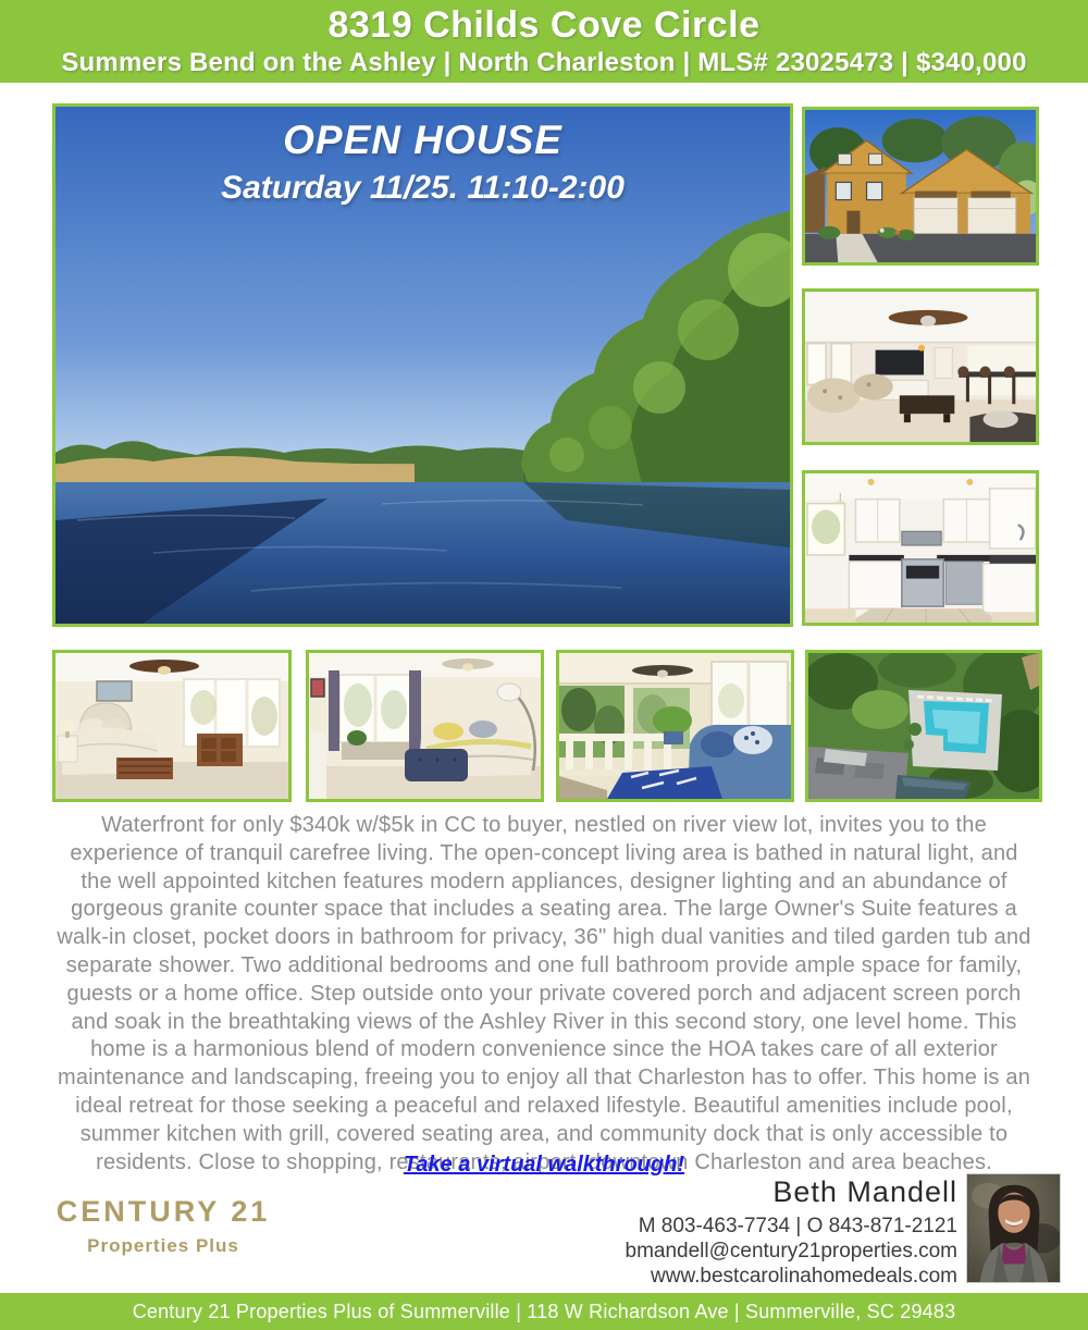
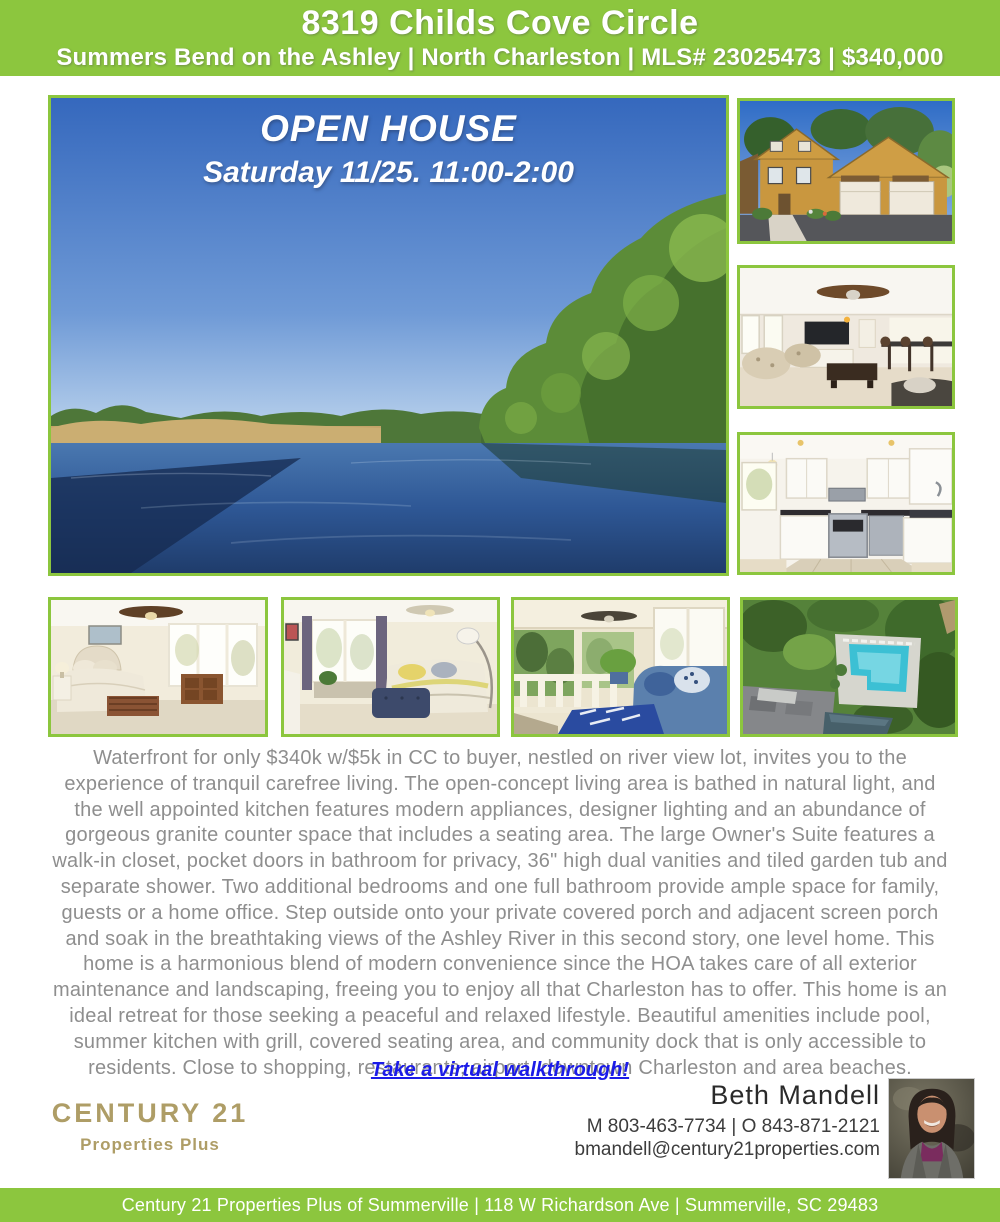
  8319 Childs Cove Circle
  Summers Bend on the Ashley | North Charleston | MLS# 23025473 | $340,000
  OPEN HOUSE
- Saturday 11/25. 11:10-2:00
+ Saturday 11/25. 11:00-2:00
  Waterfront for only $340k w/$5k in CC to buyer, nestled on river view lot, invites you to the experience of tranquil carefree living. The open-concept living area is bathed in natural light, and the well appointed kitchen features modern appliances, designer lighting and an abundance of gorgeous granite counter space that includes a seating area. The large Owner's Suite features a walk-in closet, pocket doors in bathroom for privacy, 36" high dual vanities and tiled garden tub and separate shower. Two additional bedrooms and one full bathroom provide ample space for family, guests or a home office. Step outside onto your private covered porch and adjacent screen porch and soak in the breathtaking views of the Ashley River in this second story, one level home. This home is a harmonious blend of modern convenience since the HOA takes care of all exterior maintenance and landscaping, freeing you to enjoy all that Charleston has to offer. This home is an ideal retreat for those seeking a peaceful and relaxed lifestyle. Beautiful amenities include pool, summer kitchen with grill, covered seating area, and community dock that is only accessible to residents. Close to shopping, restaurants, airport, downtown Charleston and area beaches.
  Take a virtual walkthrough!
  CENTURY 21
  Properties Plus
  Beth Mandell
  M 803-463-7734 | O 843-871-2121
  bmandell@century21properties.com
- www.bestcarolinahomedeals.com
  Century 21 Properties Plus of Summerville | 118 W Richardson Ave | Summerville, SC 29483
